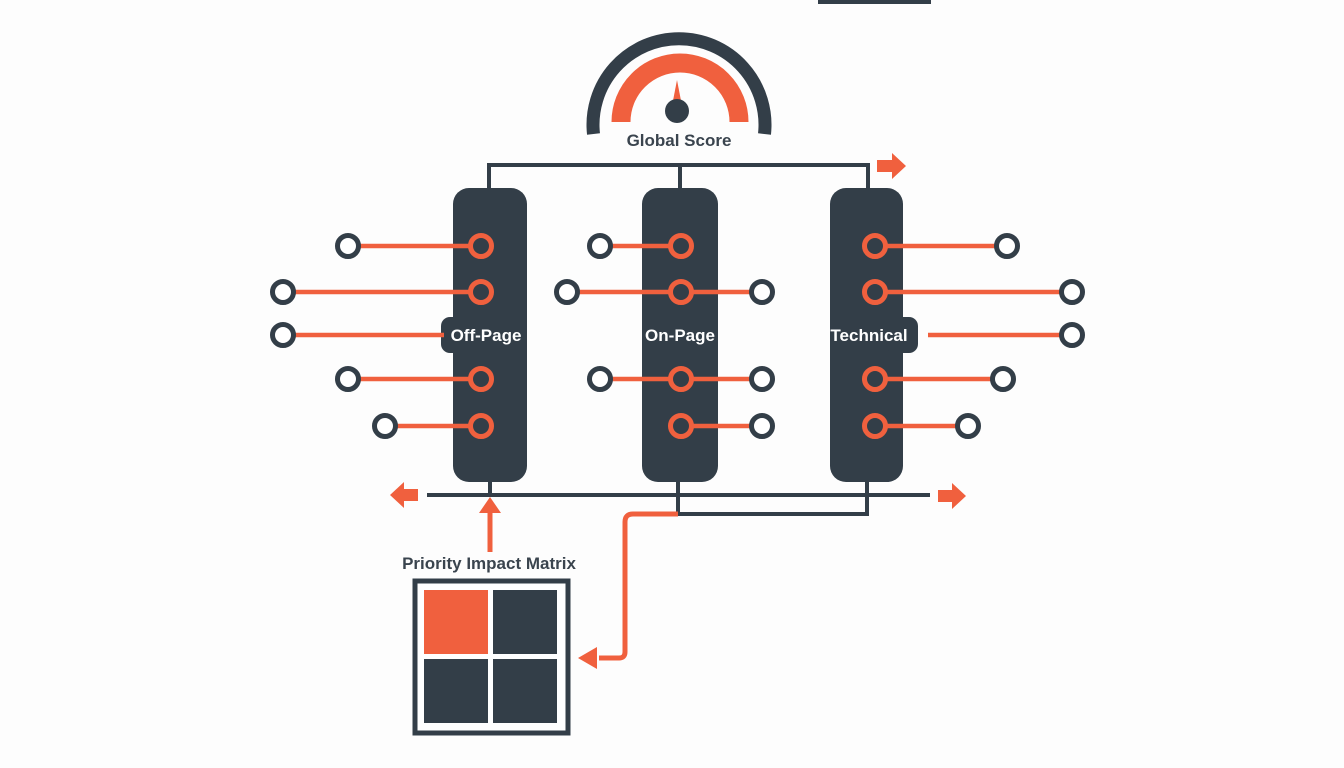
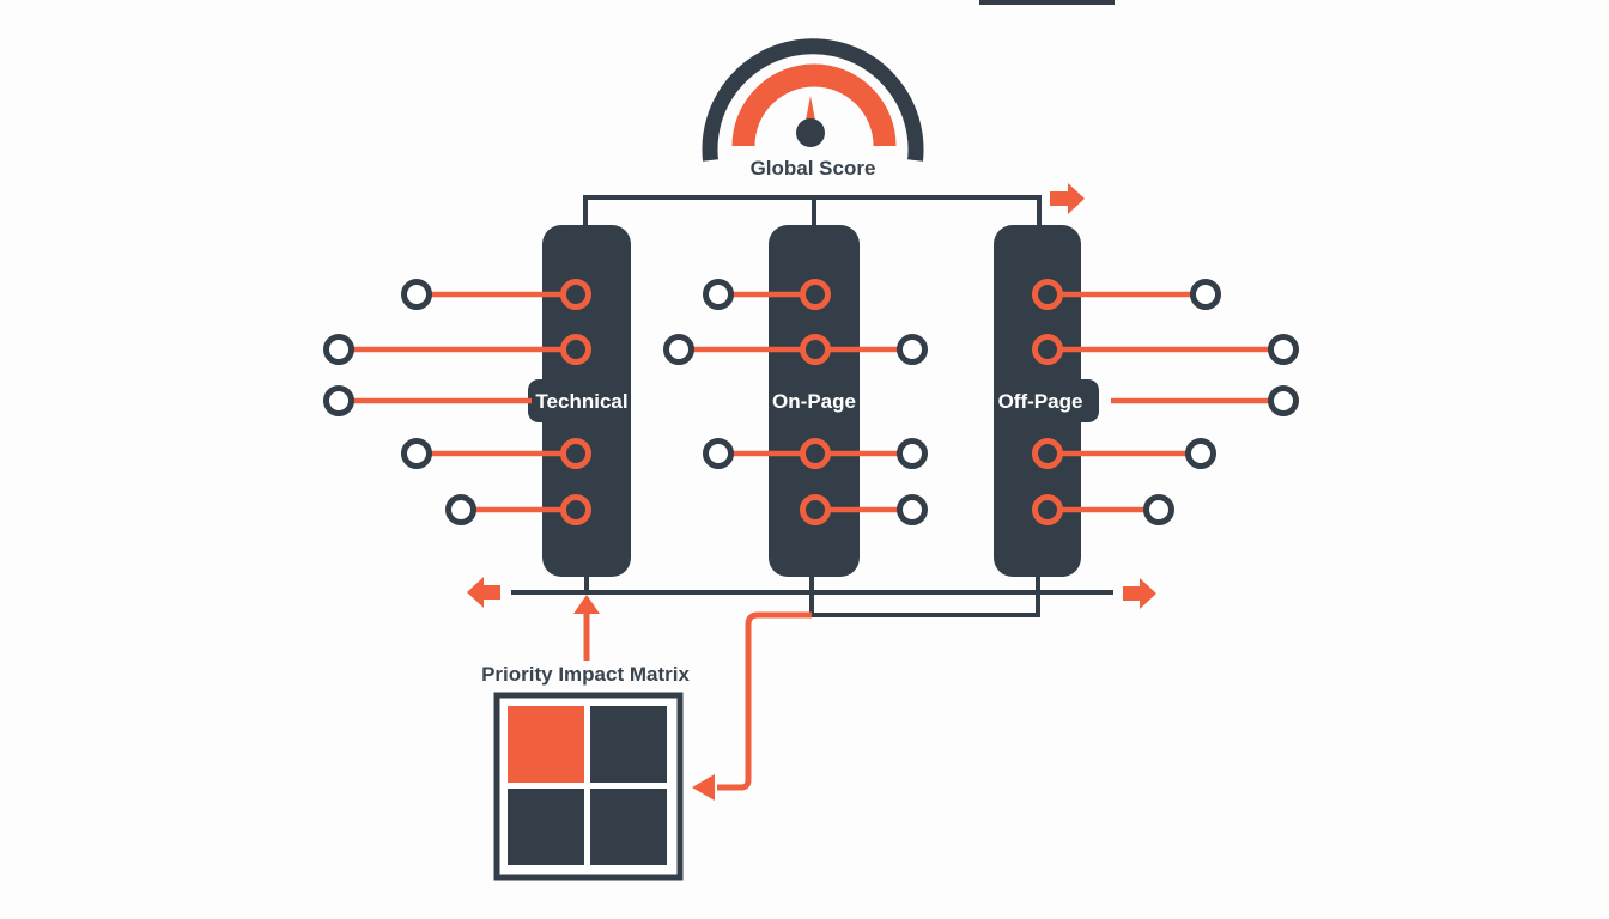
  Global Score
- Off-Page
+ Technical
  On-Page
- Technical
+ Off-Page
  Priority Impact Matrix
